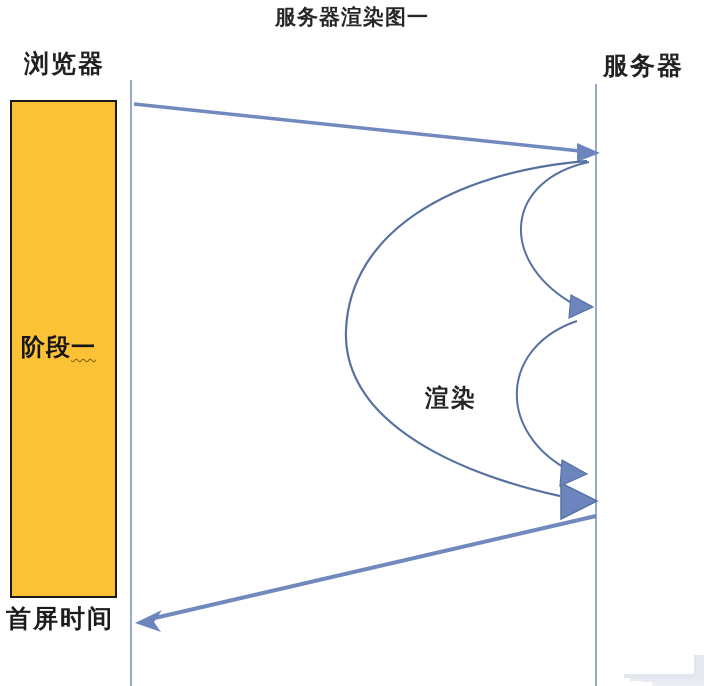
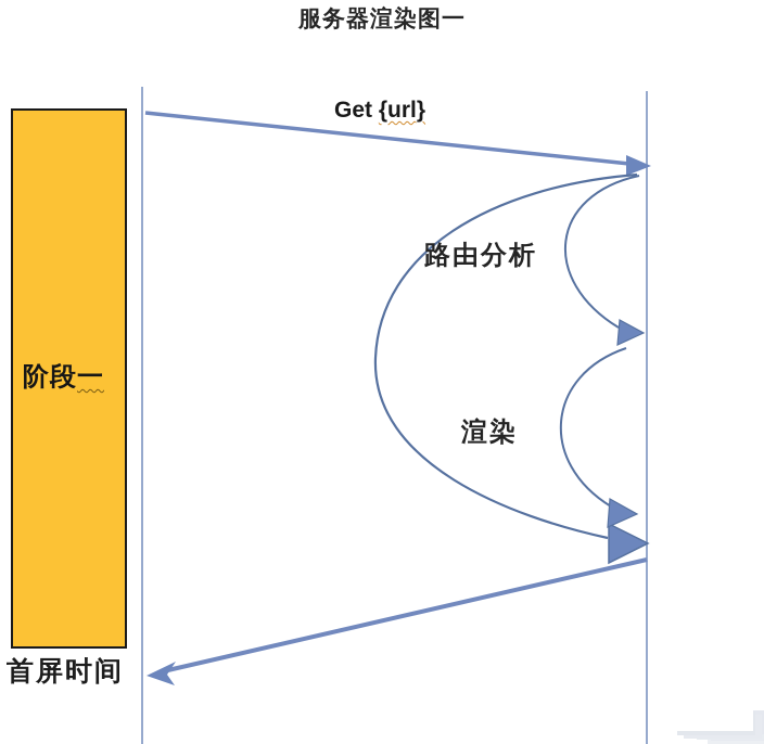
  服务器渲染图一
- 浏览器
- 服务器
  阶段一
+ Get {url}
+ 路由分析
  渲染
  首屏时间
